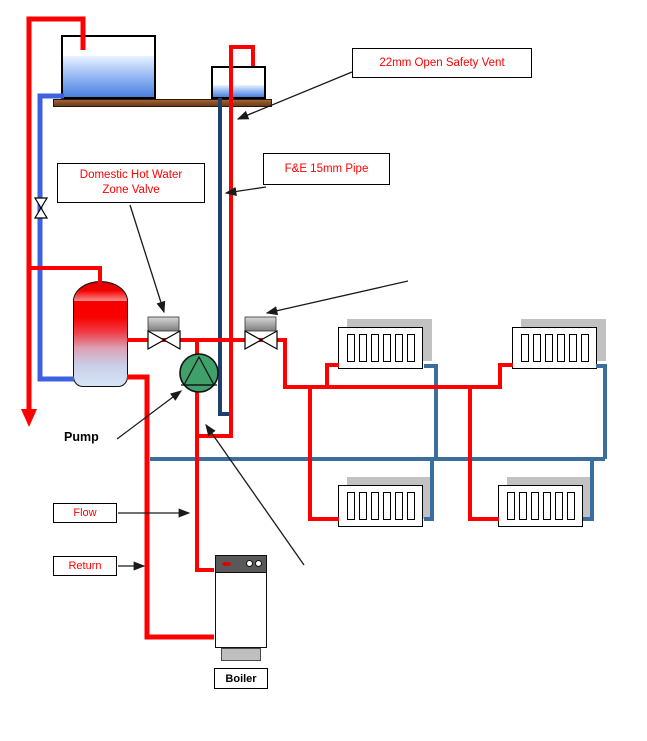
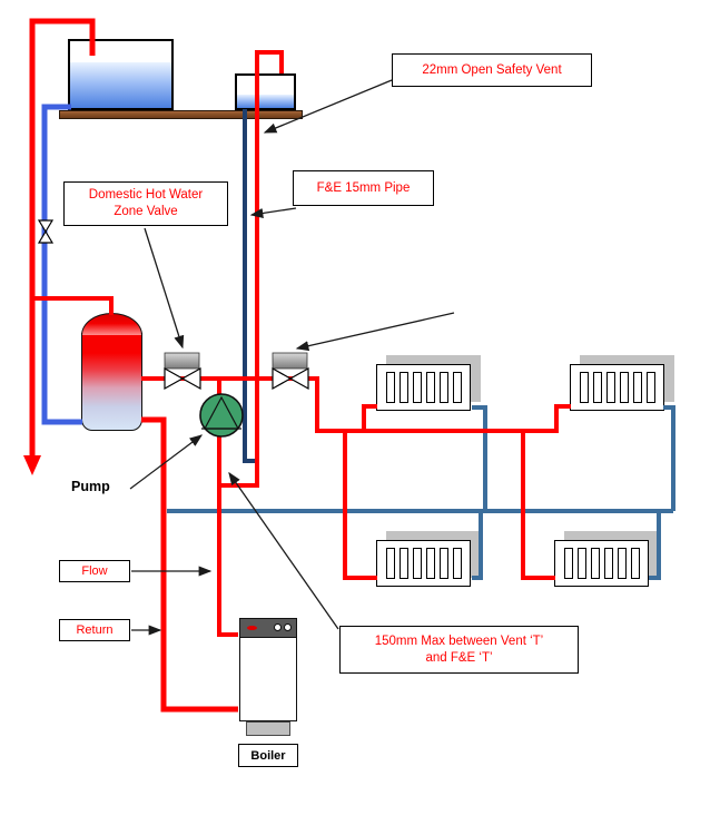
  22mm Open Safety Vent
  F&E 15mm Pipe
  Domestic Hot Water
  Zone Valve
+ 150mm Max between Vent ‘T’
+ and F&E ‘T’
  Flow
  Return
  Pump
  Boiler
